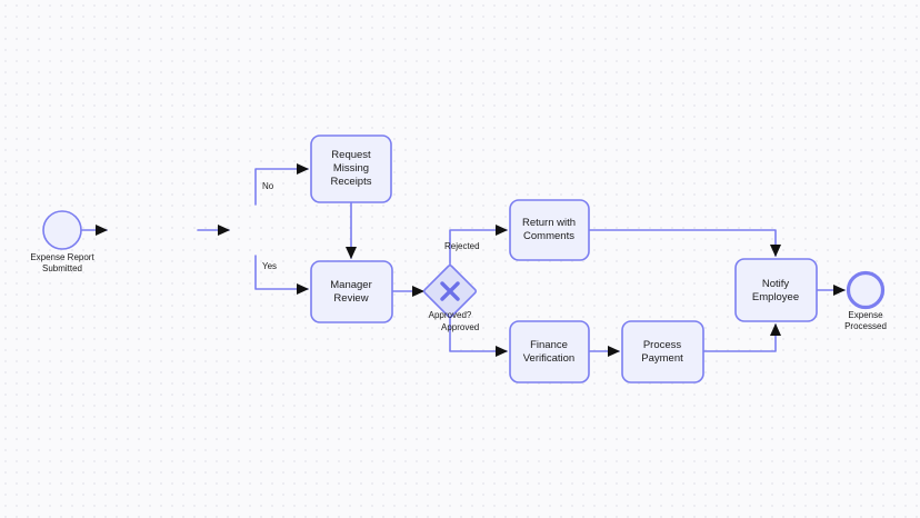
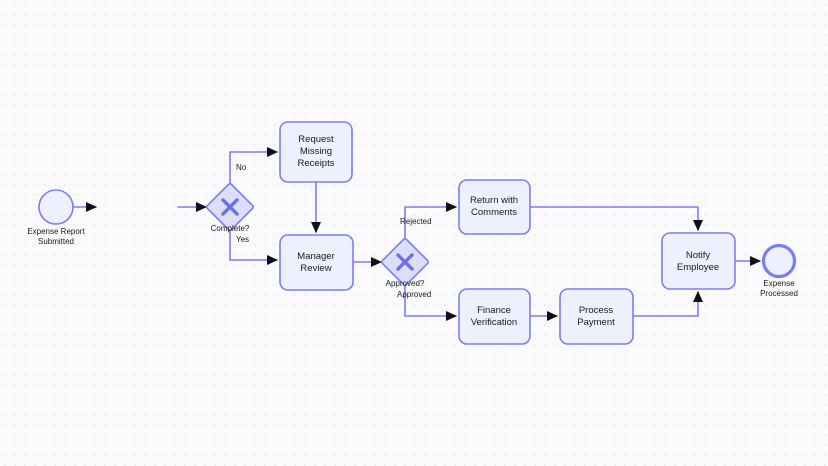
  No
  Yes
  Rejected
  Approved
  Expense Report
  Submitted
+ Complete?
  Request
  Missing
  Receipts
  Manager
  Review
  Approved?
  Return with
  Comments
  Finance
  Verification
  Process
  Payment
  Notify
  Employee
  Expense
  Processed
